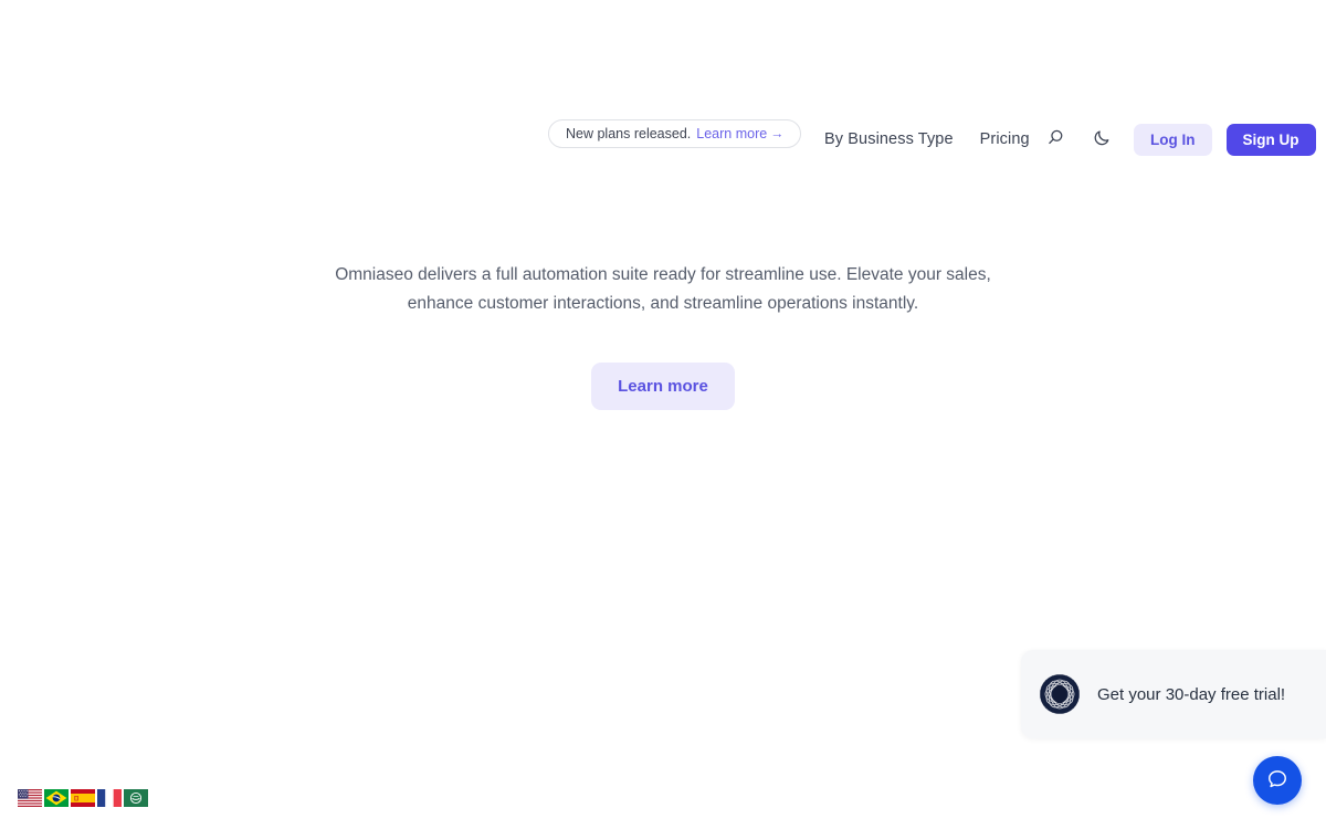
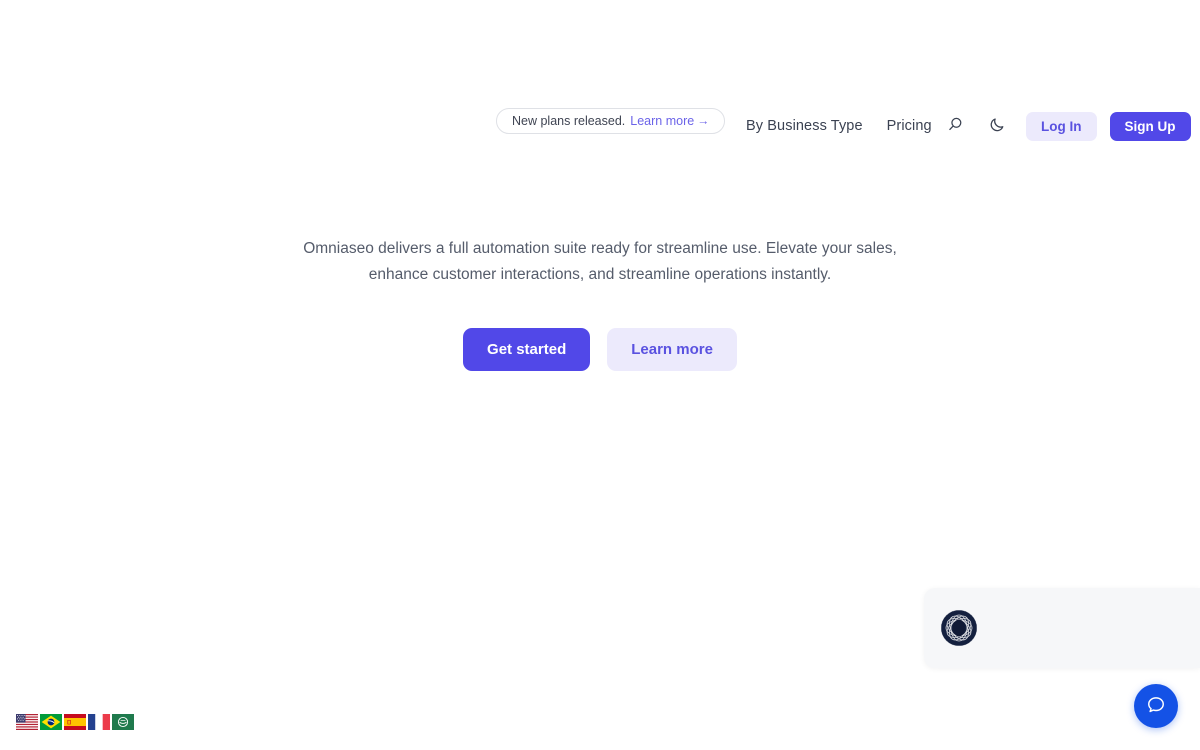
  New plans released.
  Learn more
  →
  By Business Type
  Pricing
  Log In
  Sign Up
  Omniaseo delivers a full automation suite ready for streamline use. Elevate your sales, enhance customer interactions, and streamline operations instantly.
+ Get started
  Learn more
- Get your 30-day free trial!
